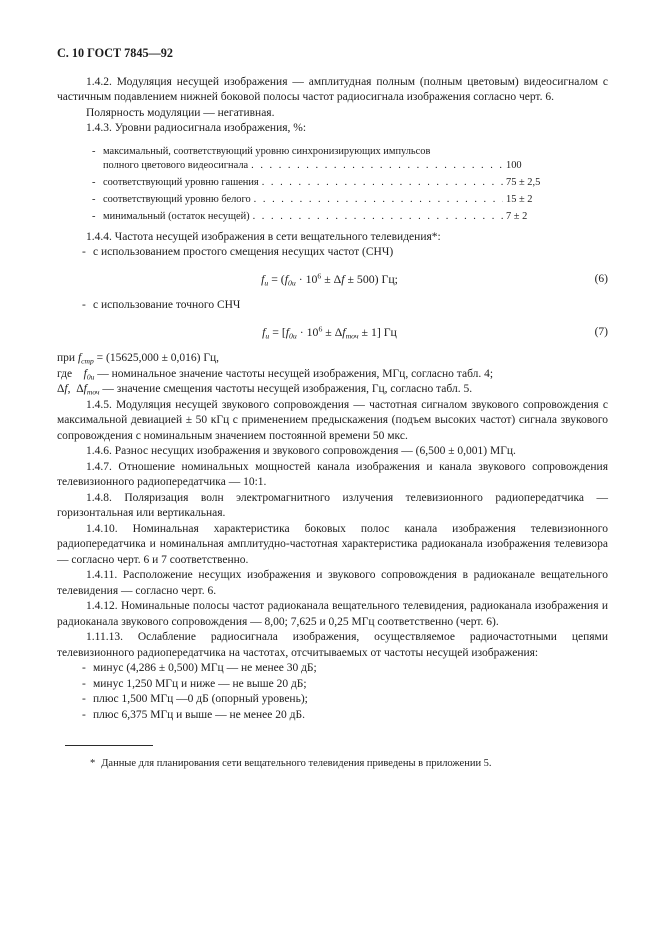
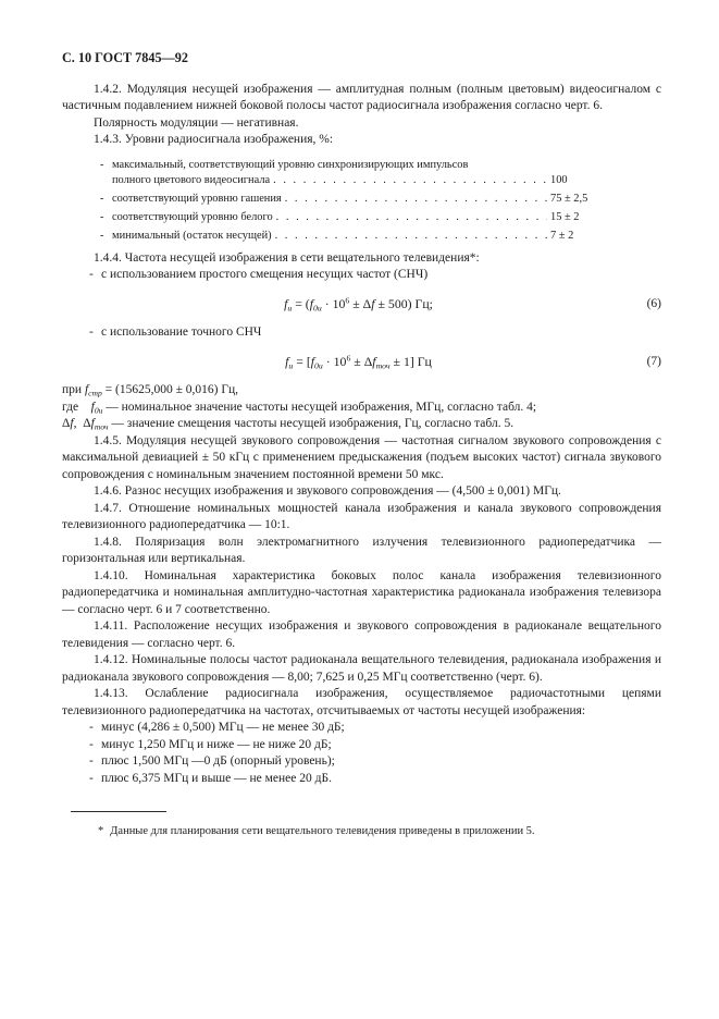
  С. 10 ГОСТ 7845—92
  1.4.2. Модуляция несущей изображения — амплитудная полным (полным цветовым) видеосигналом с частичным подавлением нижней боковой полосы частот радиосигнала изображения согласно черт. 6.
  Полярность модуляции — негативная.
  1.4.3. Уровни радиосигнала изображения, %:
  -
  максимальный, соответствующий уровню синхронизирующих импульсов
  полного цветового видеосигнала
  100
  -
  соответствующий уровню гашения
  75 ± 2,5
  -
  соответствующий уровню белого
  15 ± 2
  -
  минимальный (остаток несущей)
  7 ± 2
  1.4.4. Частота несущей изображения в сети вещательного телевидения*:
  -
  с использованием простого смещения несущих частот (СНЧ)
  fи = (f0и · 106 ± Δf ± 500) Гц;
  (6)
  -
  с использование точного СНЧ
  fи = [f0и · 106 ± Δfточ ± 1] Гц
  (7)
  при fстр = (15625,000 ± 0,016) Гц,
  где f0и — номинальное значение частоты несущей изображения, МГц, согласно табл. 4;
  Δf, Δfточ — значение смещения частоты несущей изображения, Гц, согласно табл. 5.
  1.4.5. Модуляция несущей звукового сопровождения — частотная сигналом звукового сопровождения с максимальной девиацией ± 50 кГц с применением предыскажения (подъем высоких частот) сигнала звукового сопровождения с номинальным значением постоянной времени 50 мкс.
- 1.4.6. Разнос несущих изображения и звукового сопровождения — (6,500 ± 0,001) МГц.
+ 1.4.6. Разнос несущих изображения и звукового сопровождения — (4,500 ± 0,001) МГц.
  1.4.7. Отношение номинальных мощностей канала изображения и канала звукового сопровождения телевизионного радиопередатчика — 10:1.
  1.4.8. Поляризация волн электромагнитного излучения телевизионного радиопередатчика — горизонтальная или вертикальная.
  1.4.10. Номинальная характеристика боковых полос канала изображения телевизионного радиопередатчика и номинальная амплитудно-частотная характеристика радиоканала изображения телевизора — согласно черт. 6 и 7 соответственно.
  1.4.11. Расположение несущих изображения и звукового сопровождения в радиоканале вещательного телевидения — согласно черт. 6.
  1.4.12. Номинальные полосы частот радиоканала вещательного телевидения, радиоканала изображения и радиоканала звукового сопровождения — 8,00; 7,625 и 0,25 МГц соответственно (черт. 6).
- 1.11.13. Ослабление радиосигнала изображения, осуществляемое радиочастотными цепями телевизионного радиопередатчика на частотах, отсчитываемых от частоты несущей изображения:
+ 1.4.13. Ослабление радиосигнала изображения, осуществляемое радиочастотными цепями телевизионного радиопередатчика на частотах, отсчитываемых от частоты несущей изображения:
  -
  минус (4,286 ± 0,500) МГц — не менее 30 дБ;
  -
- минус 1,250 МГц и ниже — не выше 20 дБ;
+ минус 1,250 МГц и ниже — не ниже 20 дБ;
  -
  плюс 1,500 МГц —0 дБ (опорный уровень);
  -
  плюс 6,375 МГц и выше — не менее 20 дБ.
  * Данные для планирования сети вещательного телевидения приведены в приложении 5.
